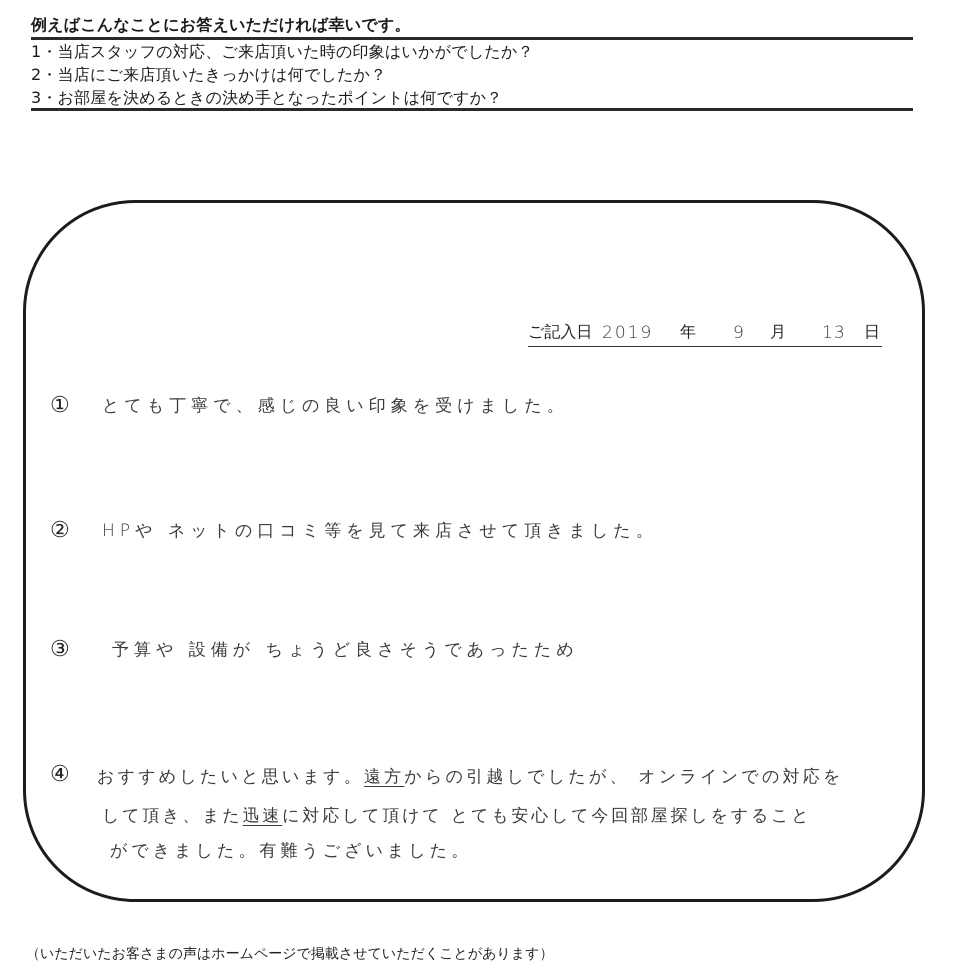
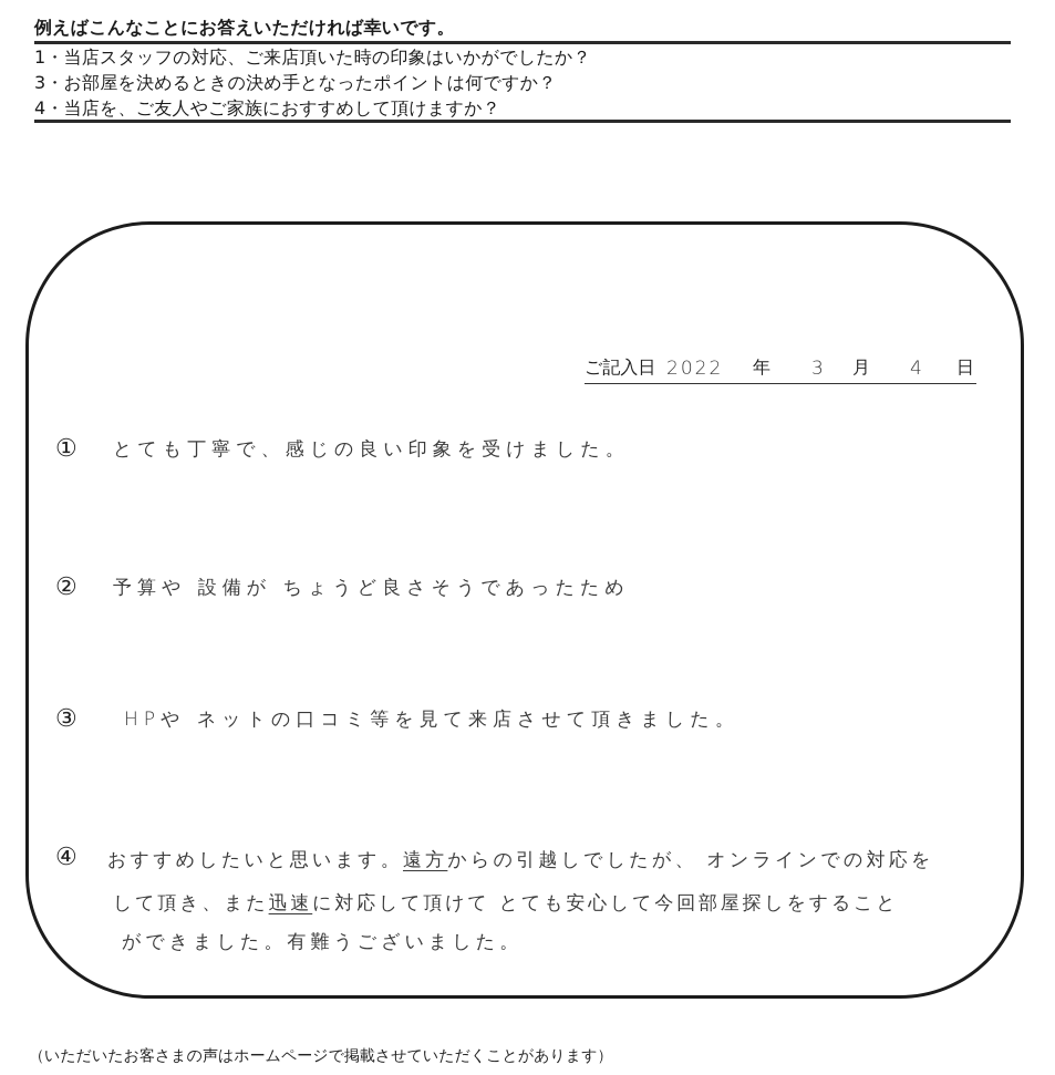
  例えばこんなことにお答えいただければ幸いです。
  1・当店スタッフの対応、ご来店頂いた時の印象はいかがでしたか？
- 2・当店にご来店頂いたきっかけは何でしたか？
  3・お部屋を決めるときの決め手となったポイントは何ですか？
+ 4・当店を、ご友人やご家族におすすめして頂けますか？
  ご記入日
- 2019
+ 2022
  年
- 9
+ 3
  月
- 13
+ 4
  日
  ①
  とても丁寧で、感じの良い印象を受けました。
  ②
- HPや ネットの口コミ等を見て来店させて頂きました。
+ 予算や 設備が ちょうど良さそうであったため
  ③
- 予算や 設備が ちょうど良さそうであったため
+ HPや ネットの口コミ等を見て来店させて頂きました。
  ④
  おすすめしたいと思います。遠方からの引越しでしたが、 オンラインでの対応を
  して頂き、また迅速に対応して頂けて とても安心して今回部屋探しをすること
  ができました。有難うございました。
  （いただいたお客さまの声はホームページで掲載させていただくことがあります）
